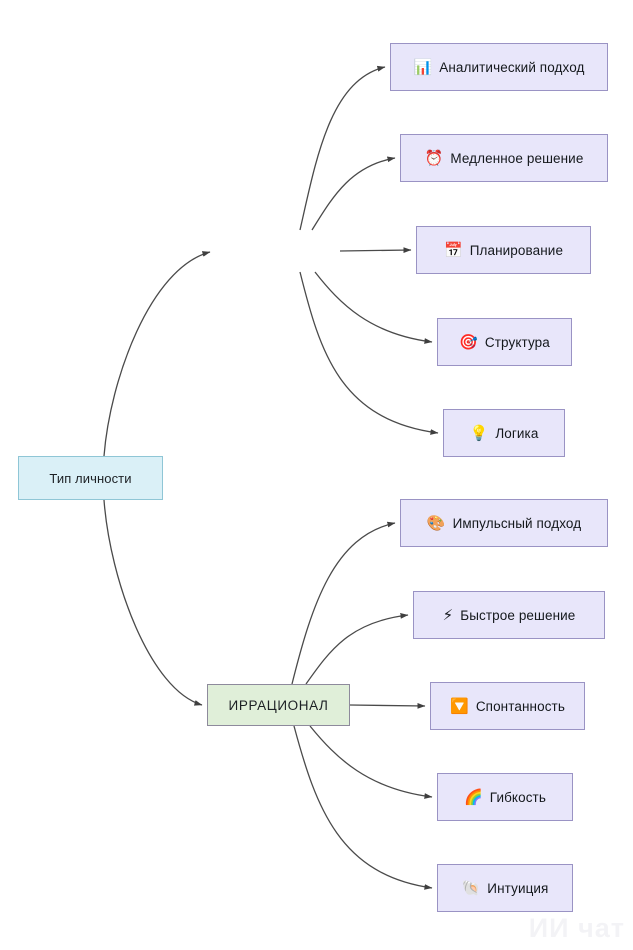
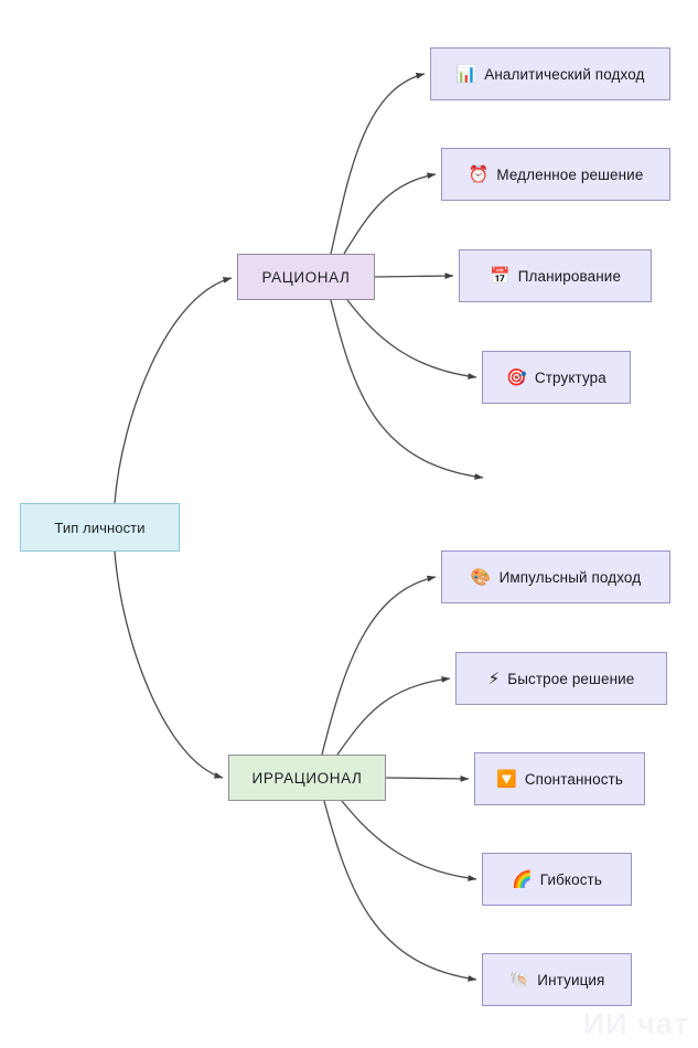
  Тип личности
+ РАЦИОНАЛ
  ИРРАЦИОНАЛ
  📊
  Аналитический подход
  ⏰
  Медленное решение
  📅
  Планирование
  🎯
  Структура
- 💡
- Логика
  🎨
  Импульсный подход
  ⚡
  Быстрое решение
  🔽
  Спонтанность
  🌈
  Гибкость
  🐚
  Интуиция
